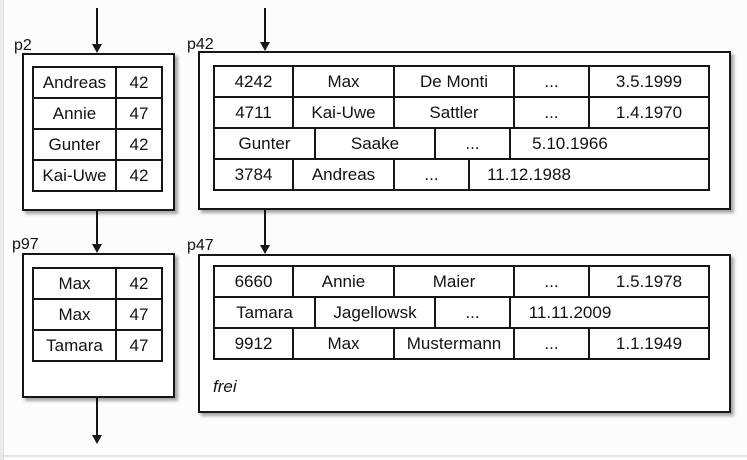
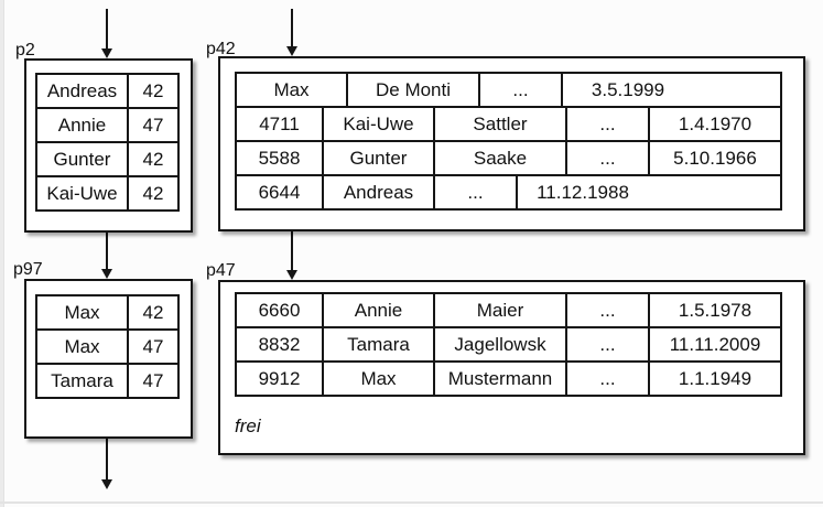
  p2
  Andreas
  42
  Annie
  47
  Gunter
  42
  Kai-Uwe
  42
  p42
- 4242
  Max
  De Monti
  ...
  3.5.1999
  4711
  Kai-Uwe
  Sattler
  ...
  1.4.1970
+ 5588
  Gunter
  Saake
  ...
  5.10.1966
- 3784
+ 6644
  Andreas
  ...
  11.12.1988
  p97
  Max
  42
  Max
  47
  Tamara
  47
  p47
  6660
  Annie
  Maier
  ...
  1.5.1978
+ 8832
  Tamara
  Jagellowsk
  ...
  11.11.2009
  9912
  Max
  Mustermann
  ...
  1.1.1949
  frei
